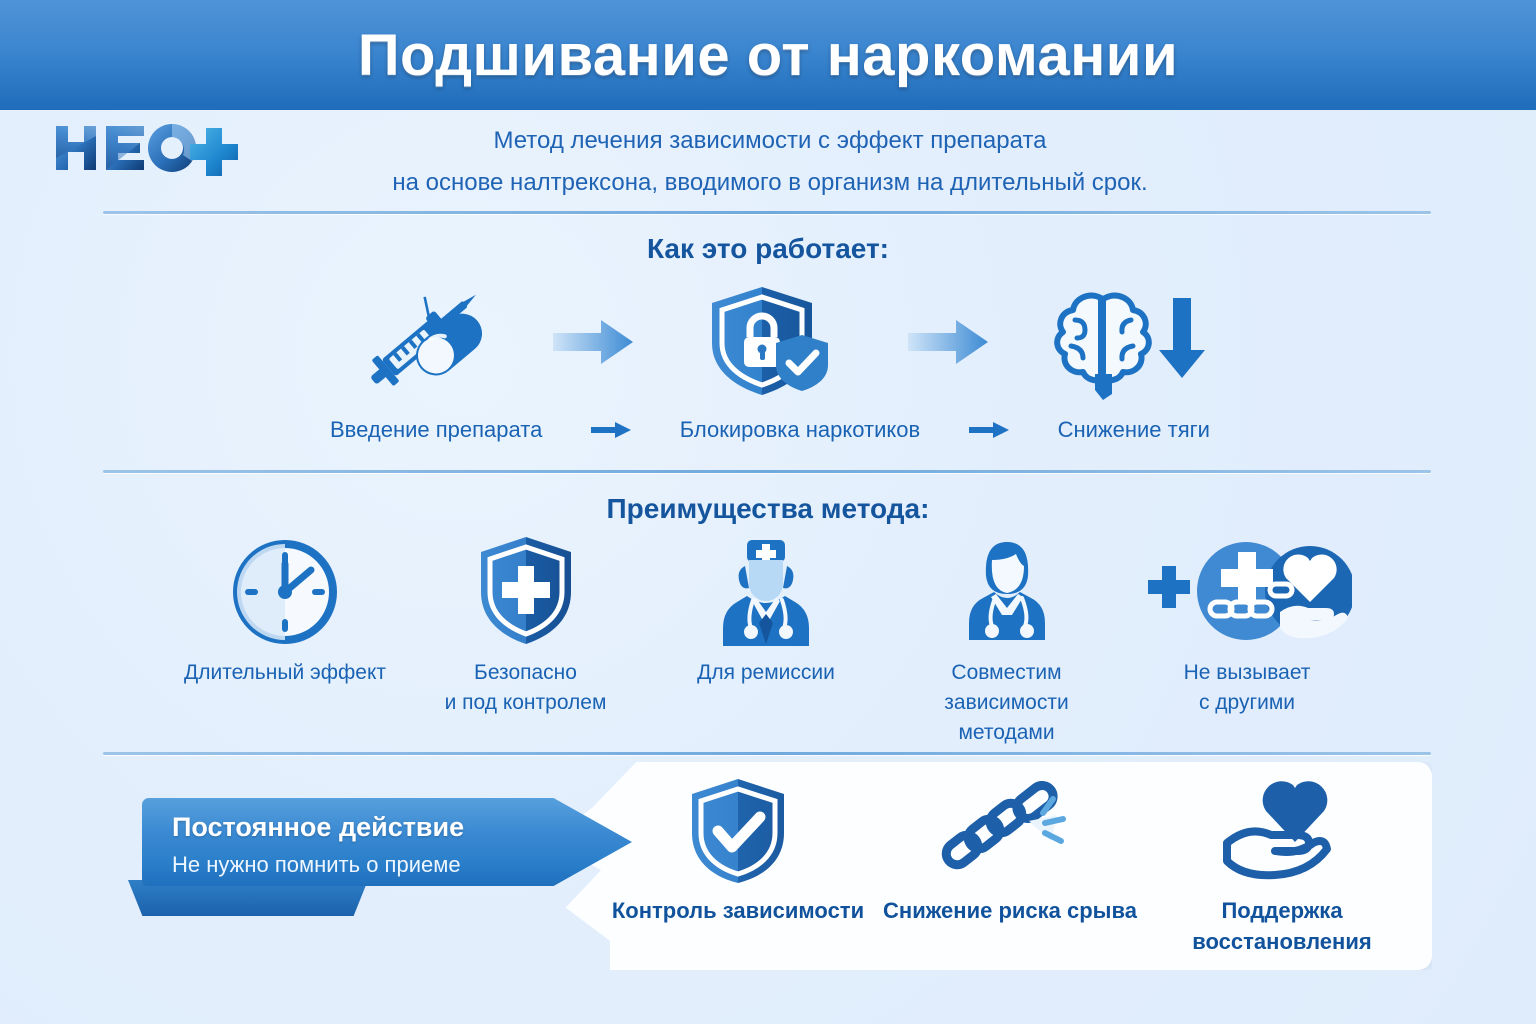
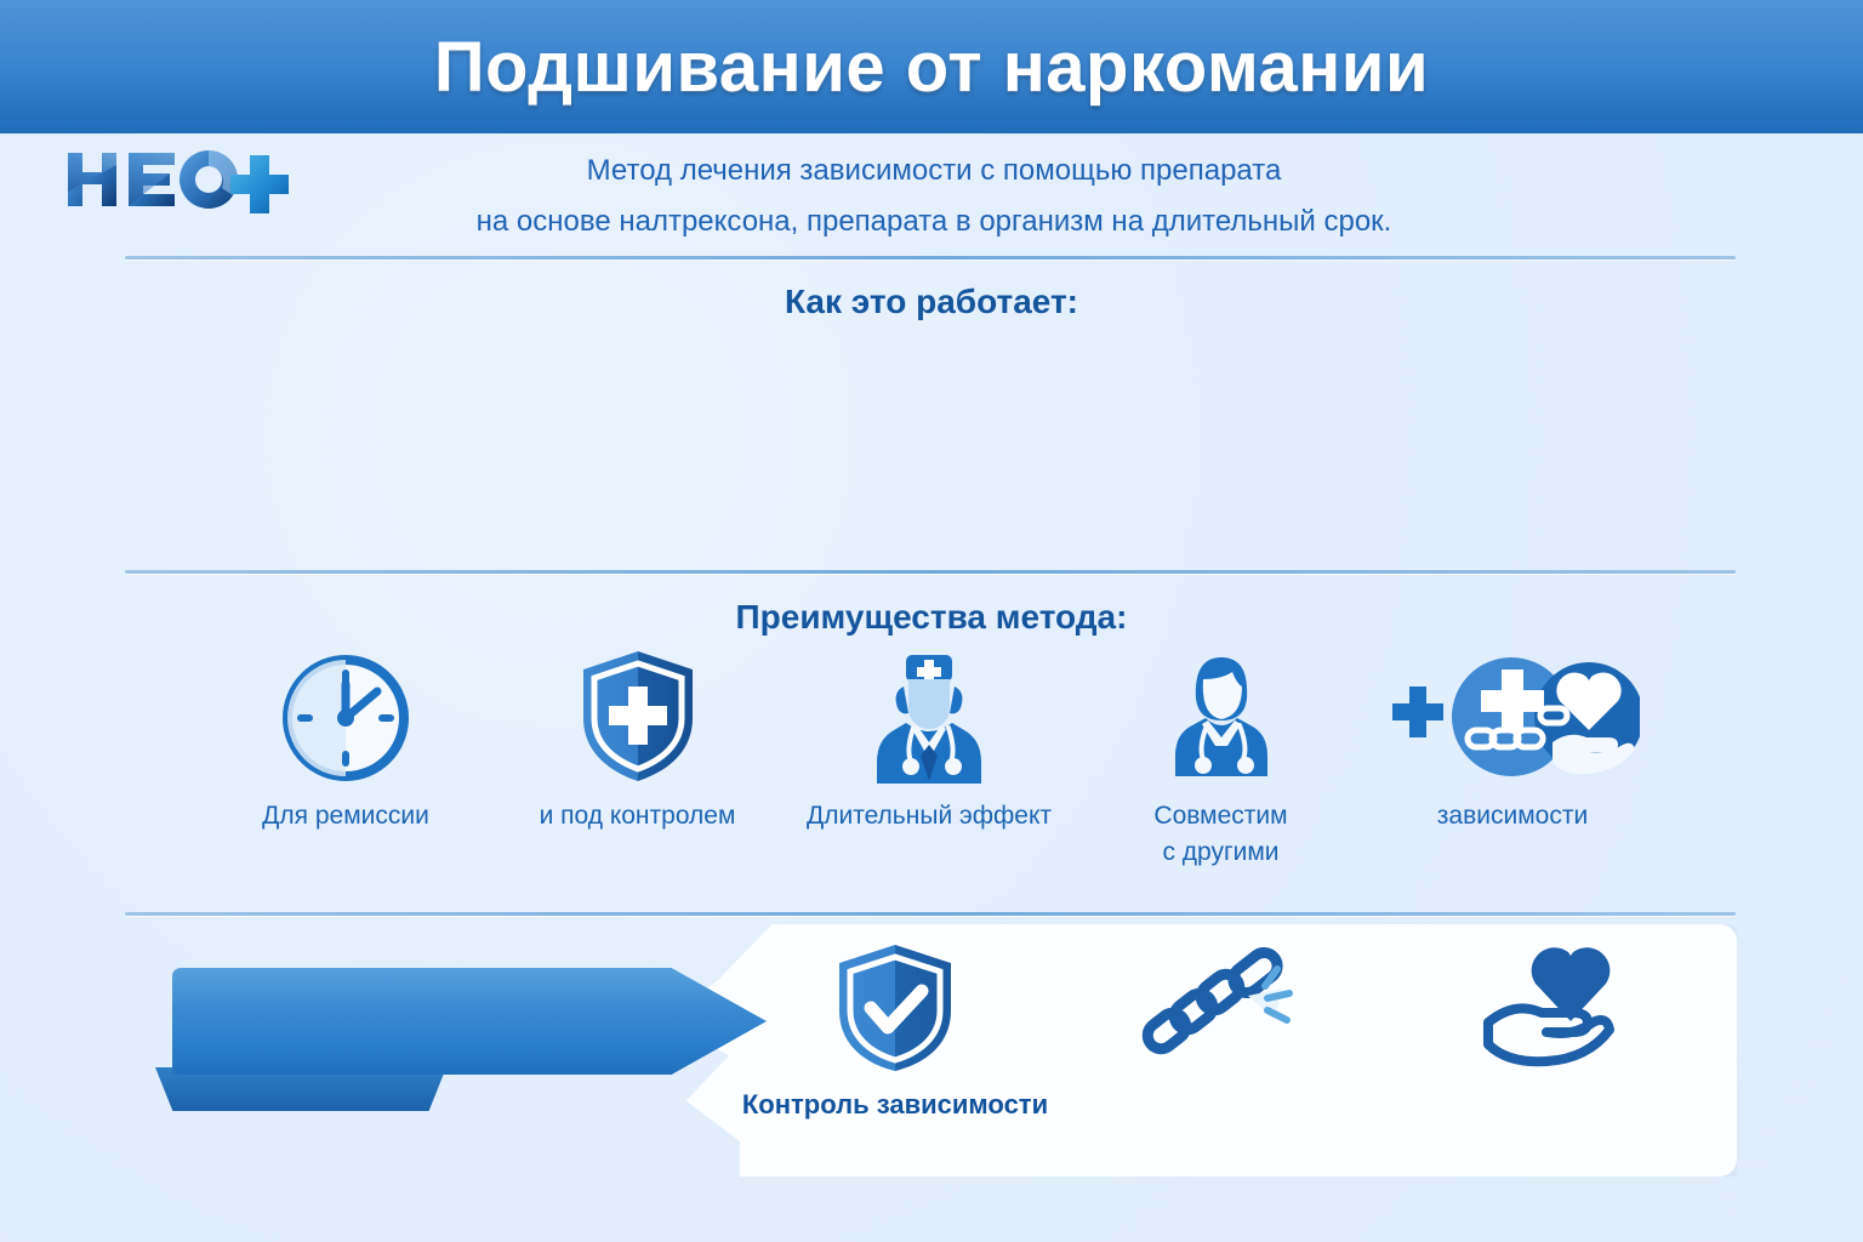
  Подшивание от наркомании
- Метод лечения зависимости с эффект препарата
+ Метод лечения зависимости с помощью препарата
- на основе налтрексона, вводимого в организм на длительный срок.
+ на основе налтрексона, препарата в организм на длительный срок.
  Как это работает:
- Введение препарата
- Блокировка наркотиков
- Снижение тяги
  Преимущества метода:
- Длительный эффект
+ Для ремиссии
- Безопасно
  и под контролем
- Для ремиссии
+ Длительный эффект
  Совместим
- зависимости
+ с другими
- методами
- Не вызывает
- с другими
+ зависимости
  Контроль зависимости
- Снижение риска срыва
- Поддержка
- восстановления
- Постоянное действие
- Не нужно помнить о приеме
